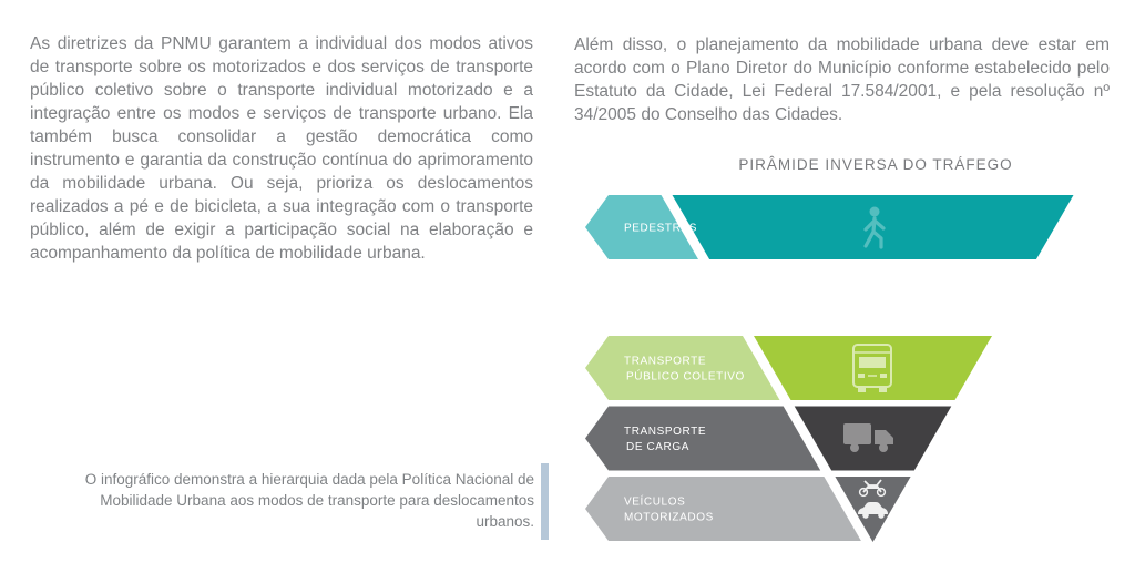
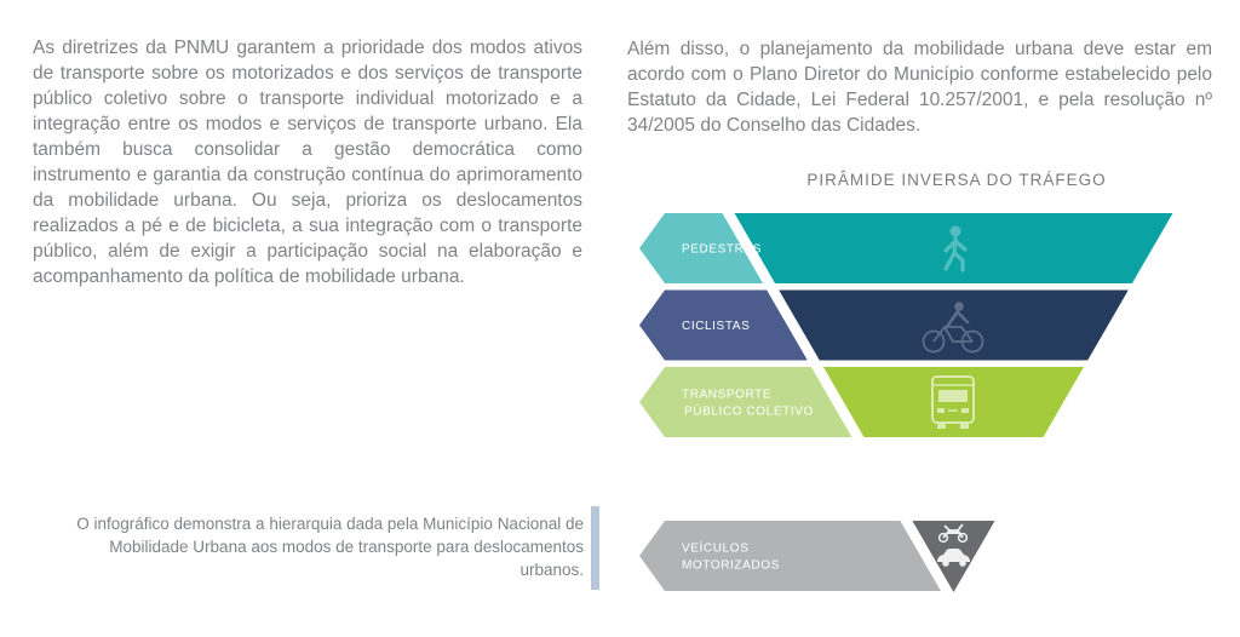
- As diretrizes da PNMU garantem a individual dos modos ativos de transporte sobre os motorizados e dos serviços de transporte público coletivo sobre o transporte individual motorizado e a integração entre os modos e serviços de transporte urbano. Ela também busca consolidar a gestão democrática como instrumento e garantia da construção contínua do aprimoramento da mobilidade urbana. Ou seja, prioriza os deslocamentos realizados a pé e de bicicleta, a sua integração com o transporte público, além de exigir a participação social na elaboração e acompanhamento da política de mobilidade urbana.
+ As diretrizes da PNMU garantem a prioridade dos modos ativos de transporte sobre os motorizados e dos serviços de transporte público coletivo sobre o transporte individual motorizado e a integração entre os modos e serviços de transporte urbano. Ela também busca consolidar a gestão democrática como instrumento e garantia da construção contínua do aprimoramento da mobilidade urbana. Ou seja, prioriza os deslocamentos realizados a pé e de bicicleta, a sua integração com o transporte público, além de exigir a participação social na elaboração e acompanhamento da política de mobilidade urbana.
- O infográfico demonstra a hierarquia dada pela Política Nacional de Mobilidade Urbana aos modos de transporte para deslocamentos urbanos.
+ O infográfico demonstra a hierarquia dada pela Município Nacional de Mobilidade Urbana aos modos de transporte para deslocamentos urbanos.
- Além disso, o planejamento da mobilidade urbana deve estar em acordo com o Plano Diretor do Município conforme estabelecido pelo Estatuto da Cidade, Lei Federal 17.584/2001, e pela resolução nº 34/2005 do Conselho das Cidades.
+ Além disso, o planejamento da mobilidade urbana deve estar em acordo com o Plano Diretor do Município conforme estabelecido pelo Estatuto da Cidade, Lei Federal 10.257/2001, e pela resolução nº 34/2005 do Conselho das Cidades.
  PIRÂMIDE INVERSA DO TRÁFEGO
  PEDESTRES
+ CICLISTAS
  TRANSPORTE PÚBLICO COLETIVO
- TRANSPORTE DE CARGA
  VEÍCULOS MOTORIZADOS
